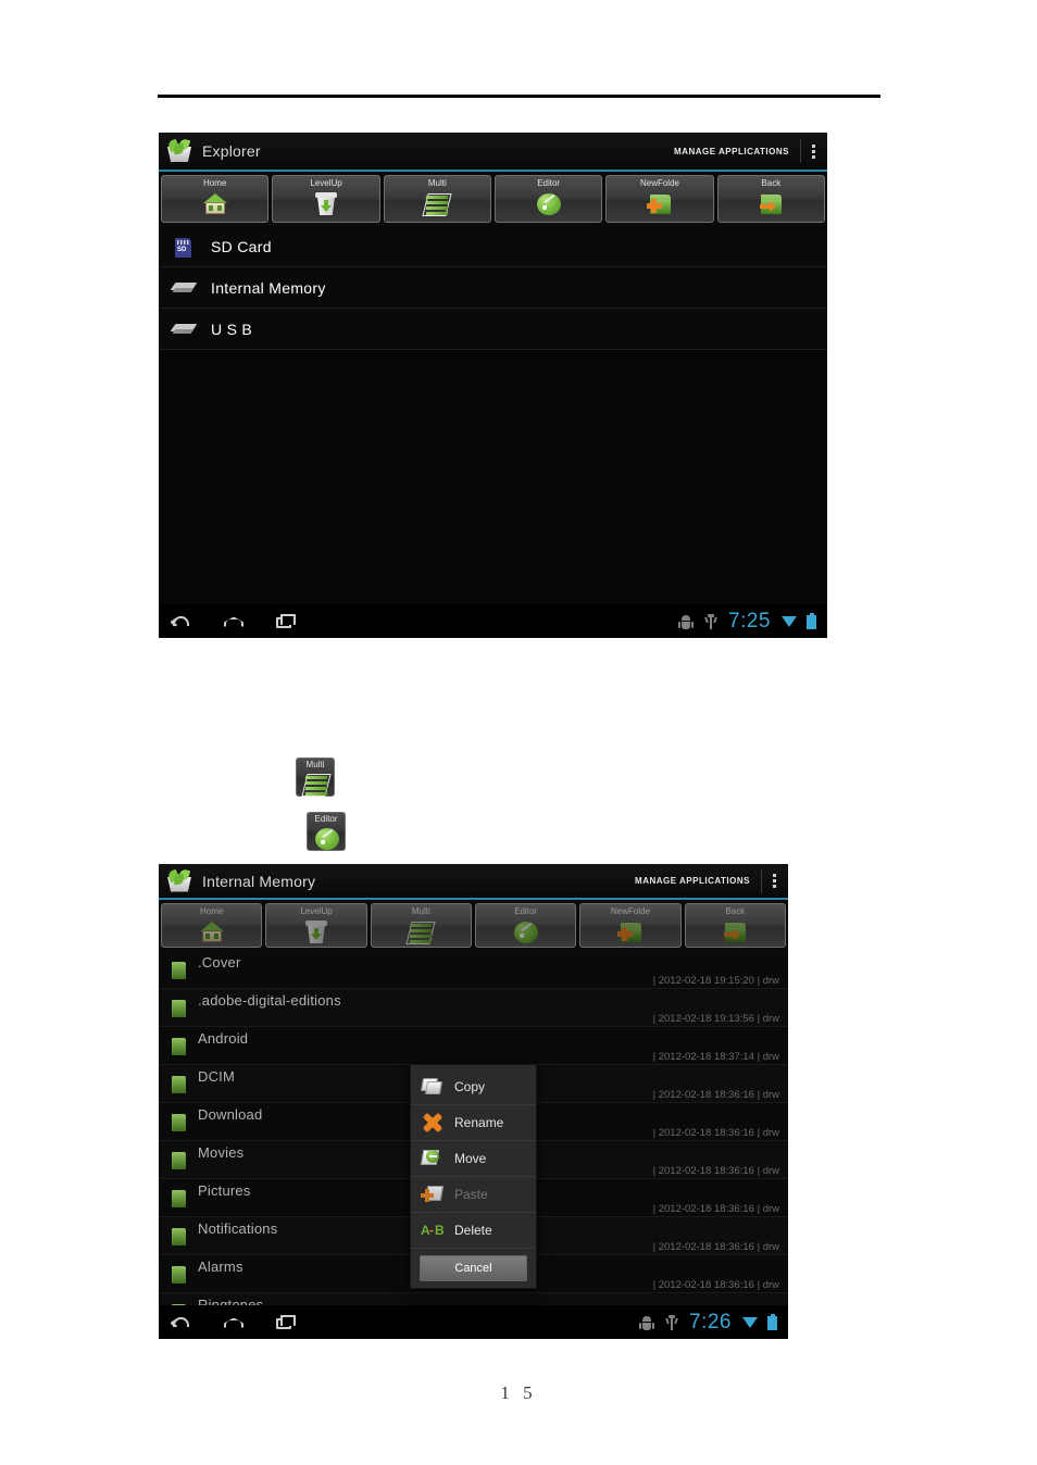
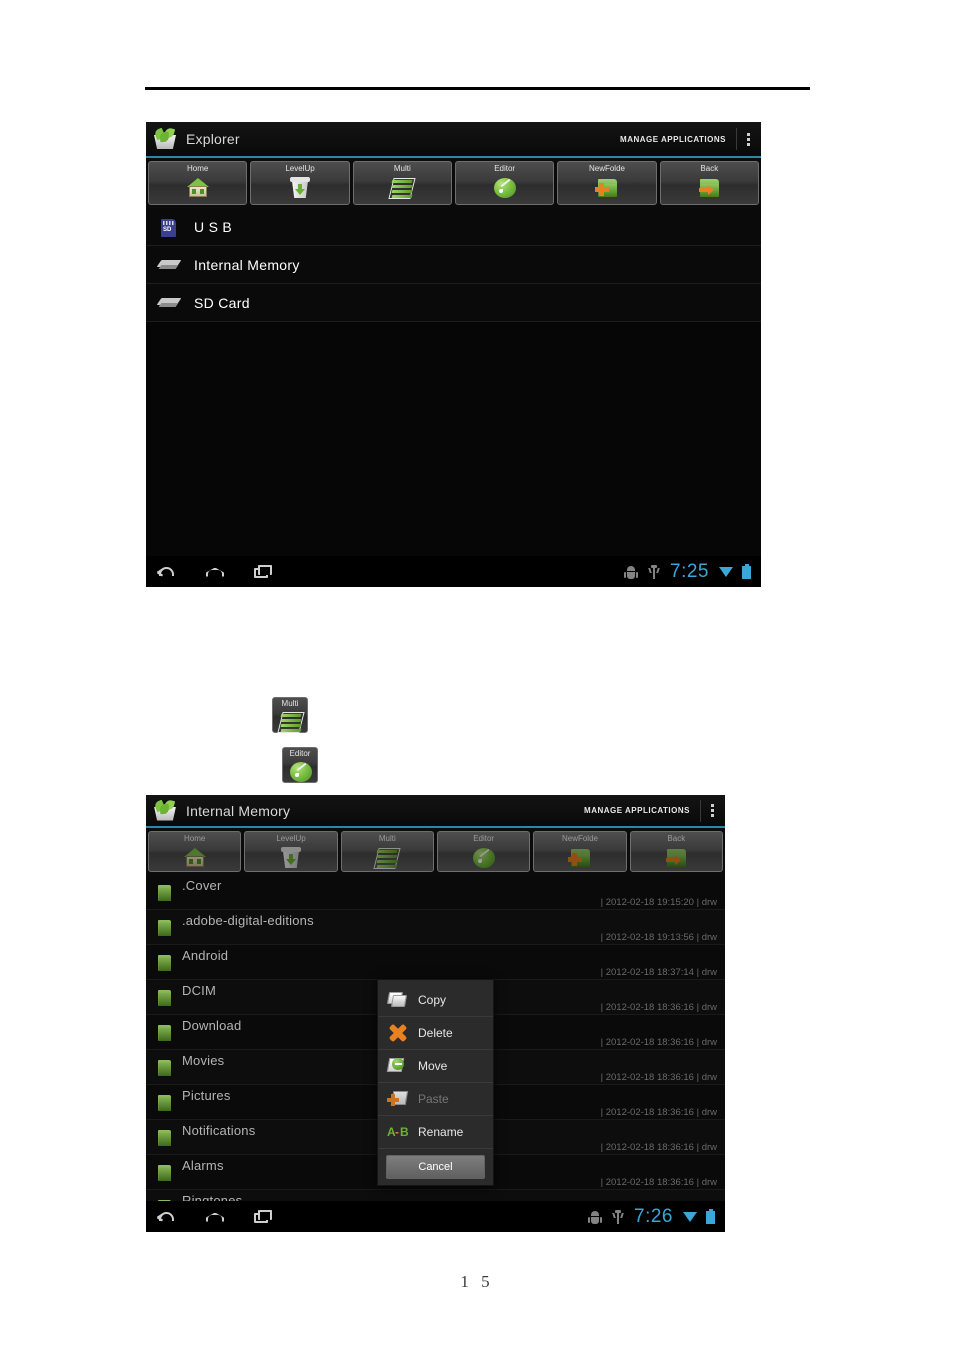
  Explorer
  MANAGE APPLICATIONS
  Home
  LevelUp
  Multi
  Editor
  NewFolde
  Back
- SD Card
+ U S B
  Internal Memory
- U S B
+ SD Card
  7:25
  Multi
  Editor
  Internal Memory
  MANAGE APPLICATIONS
  Home
  LevelUp
  Multi
  Editor
  NewFolde
  Back
  .Cover
  | 2012-02-18 19:15:20 | drw
  .adobe-digital-editions
  | 2012-02-18 19:13:56 | drw
  Android
  | 2012-02-18 18:37:14 | drw
  DCIM
  | 2012-02-18 18:36:16 | drw
  Download
  | 2012-02-18 18:36:16 | drw
  Movies
  | 2012-02-18 18:36:16 | drw
  Pictures
  | 2012-02-18 18:36:16 | drw
  Notifications
  | 2012-02-18 18:36:16 | drw
  Alarms
  | 2012-02-18 18:36:16 | drw
  Copy
- Rename
+ Delete
  Move
  Paste
  A
  -
  B
- Delete
+ Rename
  Cancel
  7:26
  1 5
